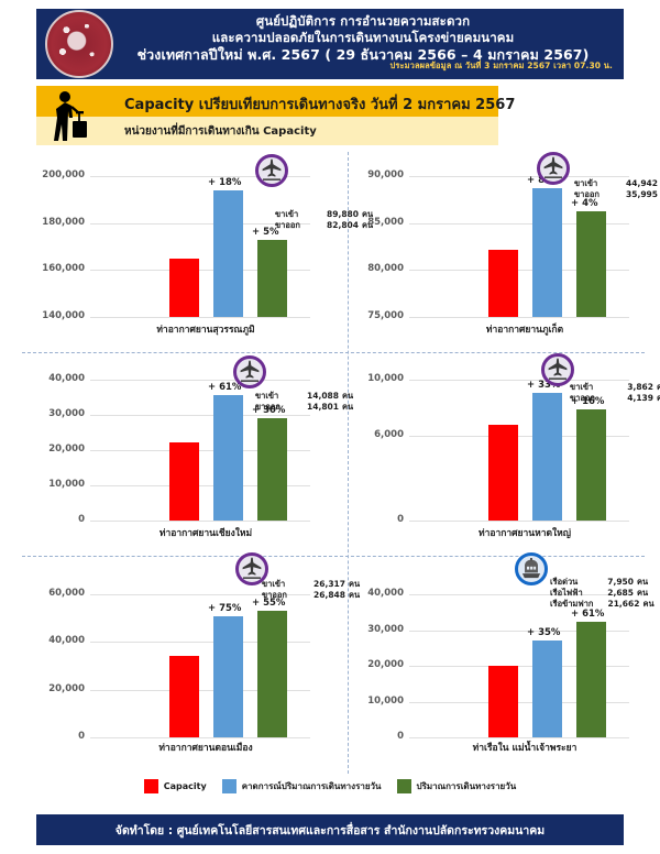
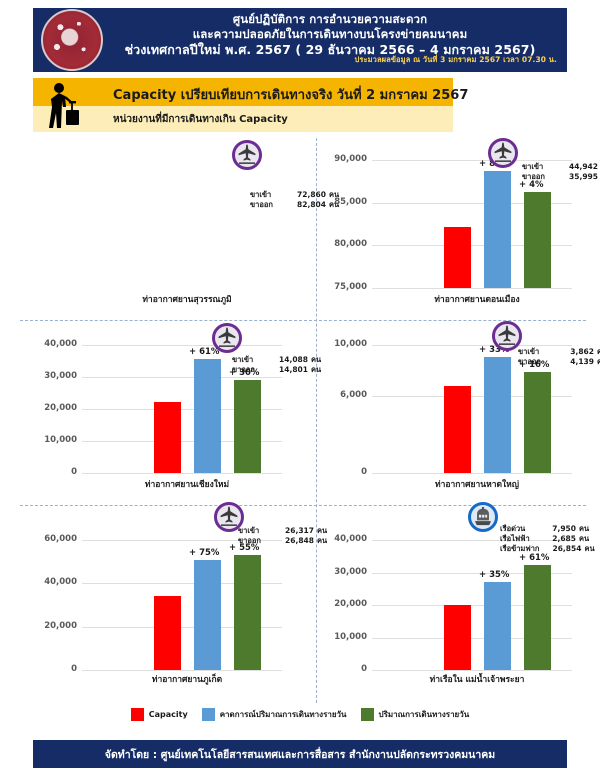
  ศูนย์ปฏิบัติการ การอำนวยความสะดวก
  และความปลอดภัยในการเดินทางบนโครงข่ายคมนาคม
  ช่วงเทศกาลปีใหม่ พ.ศ. 2567 ( 29 ธันวาคม 2566 – 4 มกราคม 2567)
  ประมวลผลข้อมูล ณ วันที่ 3 มกราคม 2567 เวลา 07.30 น.
  Capacity เปรียบเทียบการเดินทางจริง วันที่ 2 มกราคม 2567
  หน่วยงานที่มีการเดินทางเกิน Capacity
- 140,000
- 160,000
- 180,000
- 200,000
- + 18%
- + 5%
  ท่าอากาศยานสุวรรณภูมิ
- ขาเข้า 89,880 คน
+ ขาเข้า 72,860 คน
  ขาออก 82,804 คน
  75,000
  80,000
  85,000
  90,000
  + 4%
- ท่าอากาศยานภูเก็ต
+ ท่าอากาศยานดอนเมือง
  ขาเข้า 44,942
  ขาออก 35,995
  0
  10,000
  20,000
  30,000
  40,000
  + 61%
  + 30%
  ท่าอากาศยานเชียงใหม่
  ขาเข้า 14,088 คน
  ขาออก 14,801 คน
  0
  6,000
  10,000
  + 33
  + 16%
  ท่าอากาศยานหาดใหญ่
  ขาเข้า 3,862
  ขาออก 4,139
  0
  20,000
  40,000
  60,000
  + 75%
  + 55%
- ท่าอากาศยานดอนเมือง
+ ท่าอากาศยานภูเก็ต
  ขาเข้า 26,317 คน
  ขาออก 26,848 คน
  0
  10,000
  20,000
  30,000
  40,000
  + 35%
  + 61%
  ท่าเรือใน แม่น้ำเจ้าพระยา
  เรือด่วน 7,950 คน
  เรือไฟฟ้า 2,685 คน
- เรือข้ามฟาก 21,662 คน
+ เรือข้ามฟาก 26,854 คน
  Capacity
  คาดการณ์ปริมาณการเดินทางรายวัน
  ปริมาณการเดินทางรายวัน
  จัดทำโดย : ศูนย์เทคโนโลยีสารสนเทศและการสื่อสาร สำนักงานปลัดกระทรวงคมนาคม
